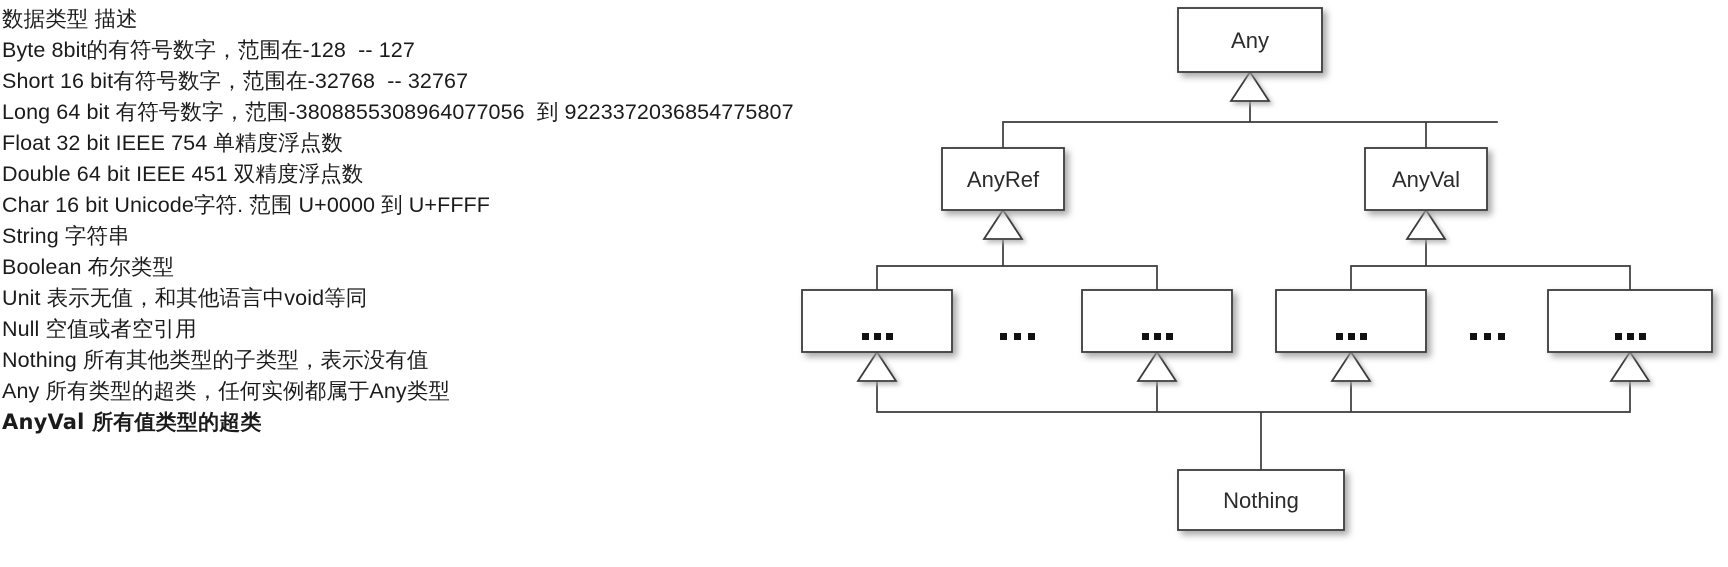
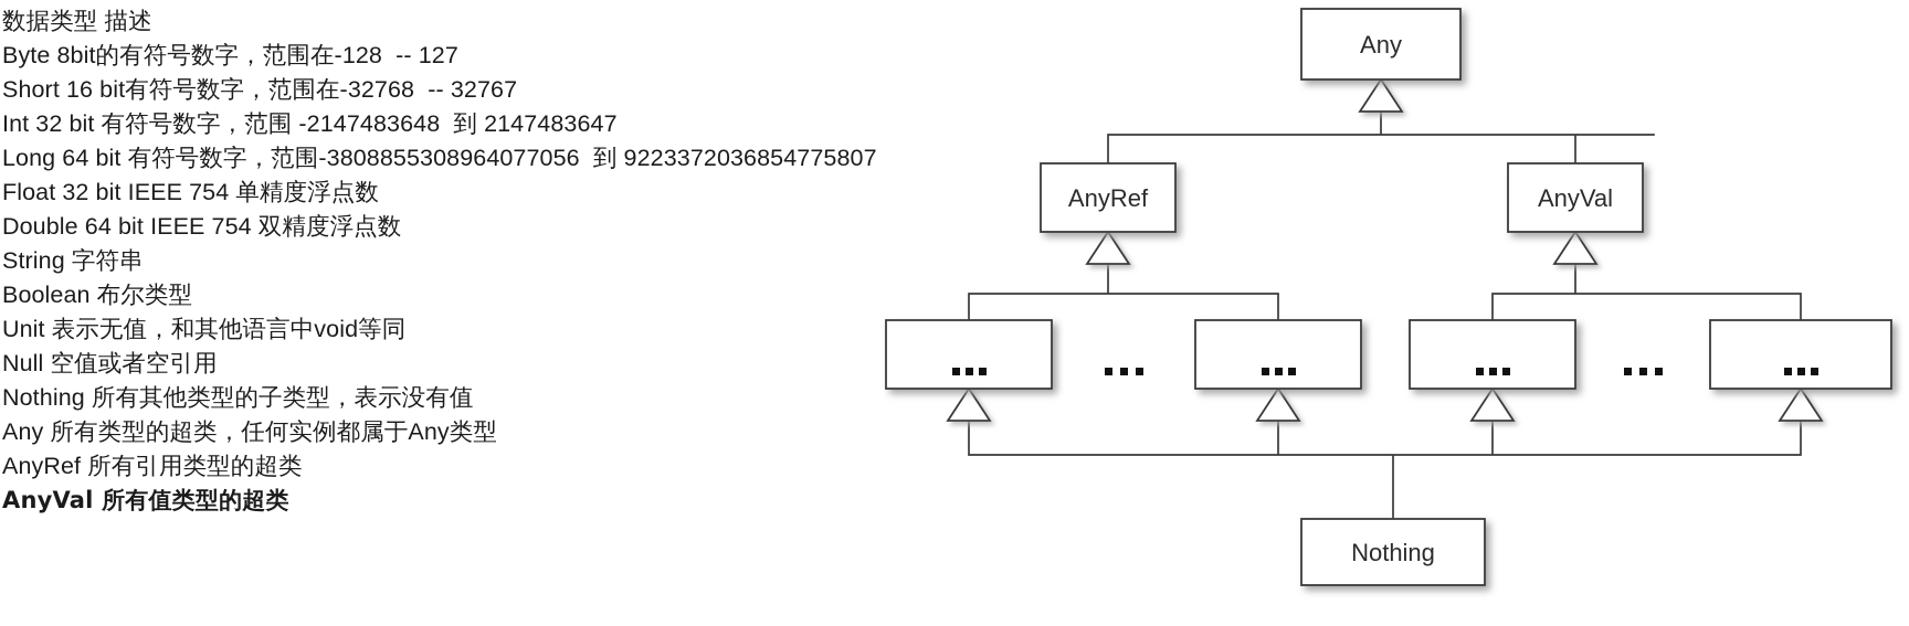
  数据类型 描述
  Byte 8bit的有符号数字，范围在-128 -- 127
  Short 16 bit有符号数字，范围在-32768 -- 32767
+ Int 32 bit 有符号数字，范围 -2147483648 到 2147483647
  Long 64 bit 有符号数字，范围-3808855308964077056 到 9223372036854775807
  Float 32 bit IEEE 754 单精度浮点数
- Double 64 bit IEEE 451 双精度浮点数
+ Double 64 bit IEEE 754 双精度浮点数
- Char 16 bit Unicode字符. 范围 U+0000 到 U+FFFF
  String 字符串
  Boolean 布尔类型
  Unit 表示无值，和其他语言中void等同
  Null 空值或者空引用
  Nothing 所有其他类型的子类型，表示没有值
  Any 所有类型的超类，任何实例都属于Any类型
+ AnyRef 所有引用类型的超类
  AnyVal 所有值类型的超类
  Any
  AnyRef
  AnyVal
  Nothing
